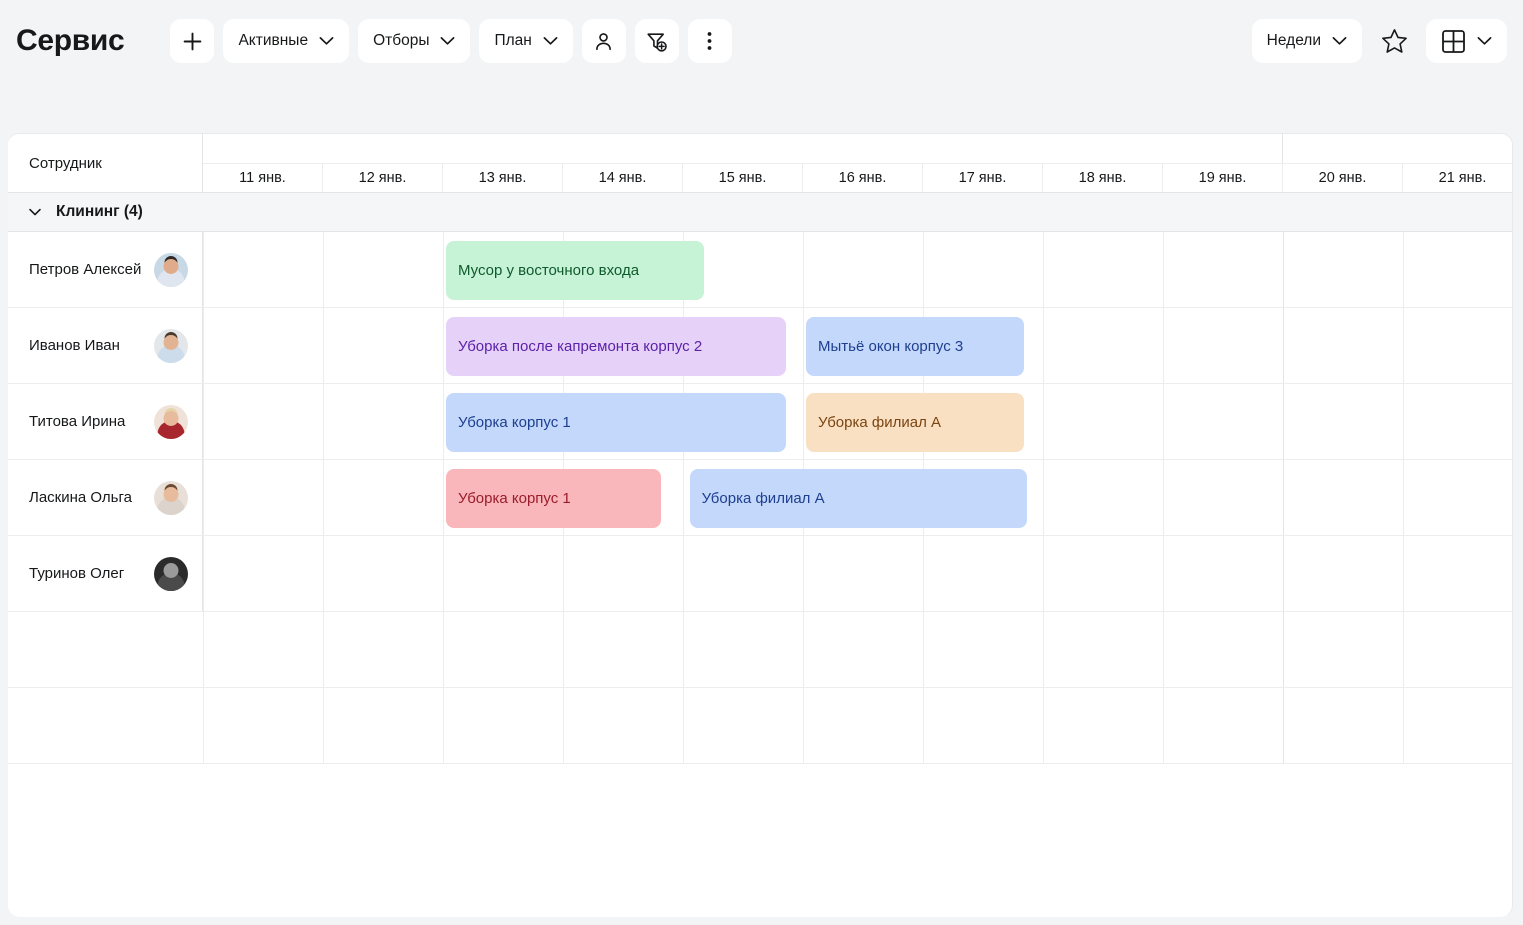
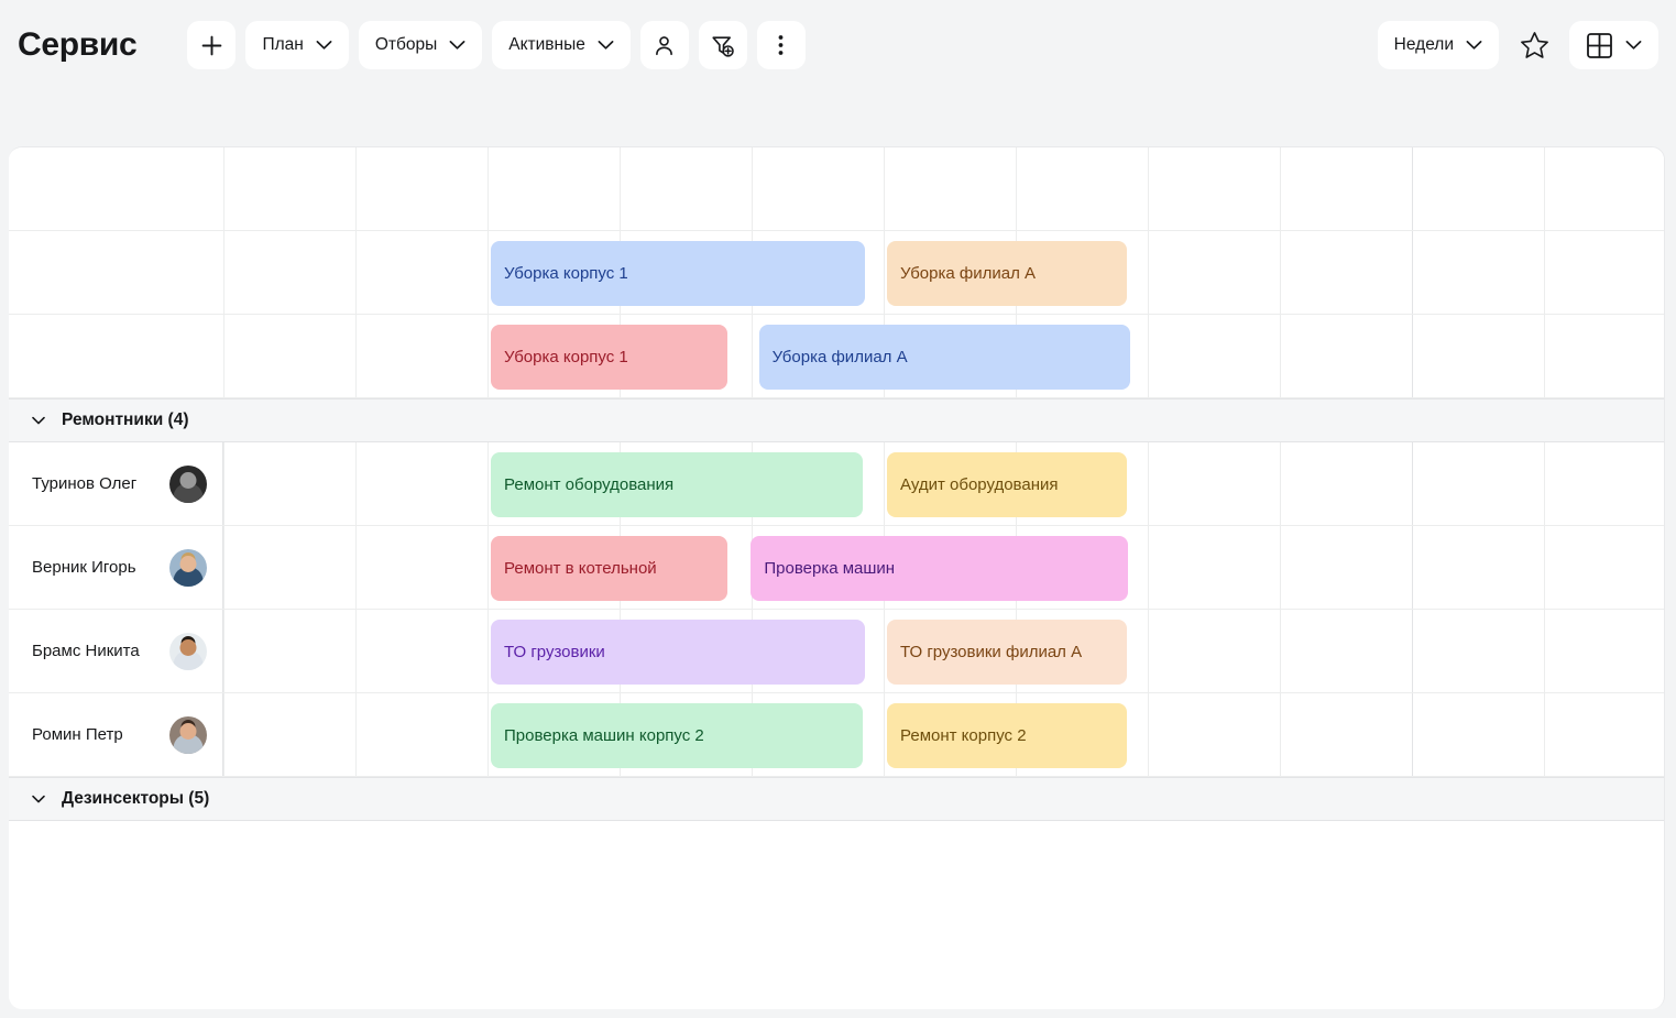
  Сервис
- Активные
+ План
  Отборы
- План
+ Активные
  Недели
- Сотрудник
- 11 янв.
- 12 янв.
- 13 янв.
- 14 янв.
- 15 янв.
- 16 янв.
- 17 янв.
- 18 янв.
- 19 янв.
- 20 янв.
- 21 янв.
- Клининг (4)
- Петров Алексей
- Мусор у восточного входа
- Иванов Иван
- Уборка после капремонта корпус 2
- Мытьё окон корпус 3
- Титова Ирина
  Уборка корпус 1
  Уборка филиал А
- Ласкина Ольга
  Уборка корпус 1
  Уборка филиал А
+ Ремонтники (4)
  Туринов Олег
+ Ремонт оборудования
+ Аудит оборудования
+ Верник Игорь
+ Ремонт в котельной
+ Проверка машин
+ Брамс Никита
+ ТО грузовики
+ ТО грузовики филиал А
+ Ромин Петр
+ Проверка машин корпус 2
+ Ремонт корпус 2
+ Дезинсекторы (5)
